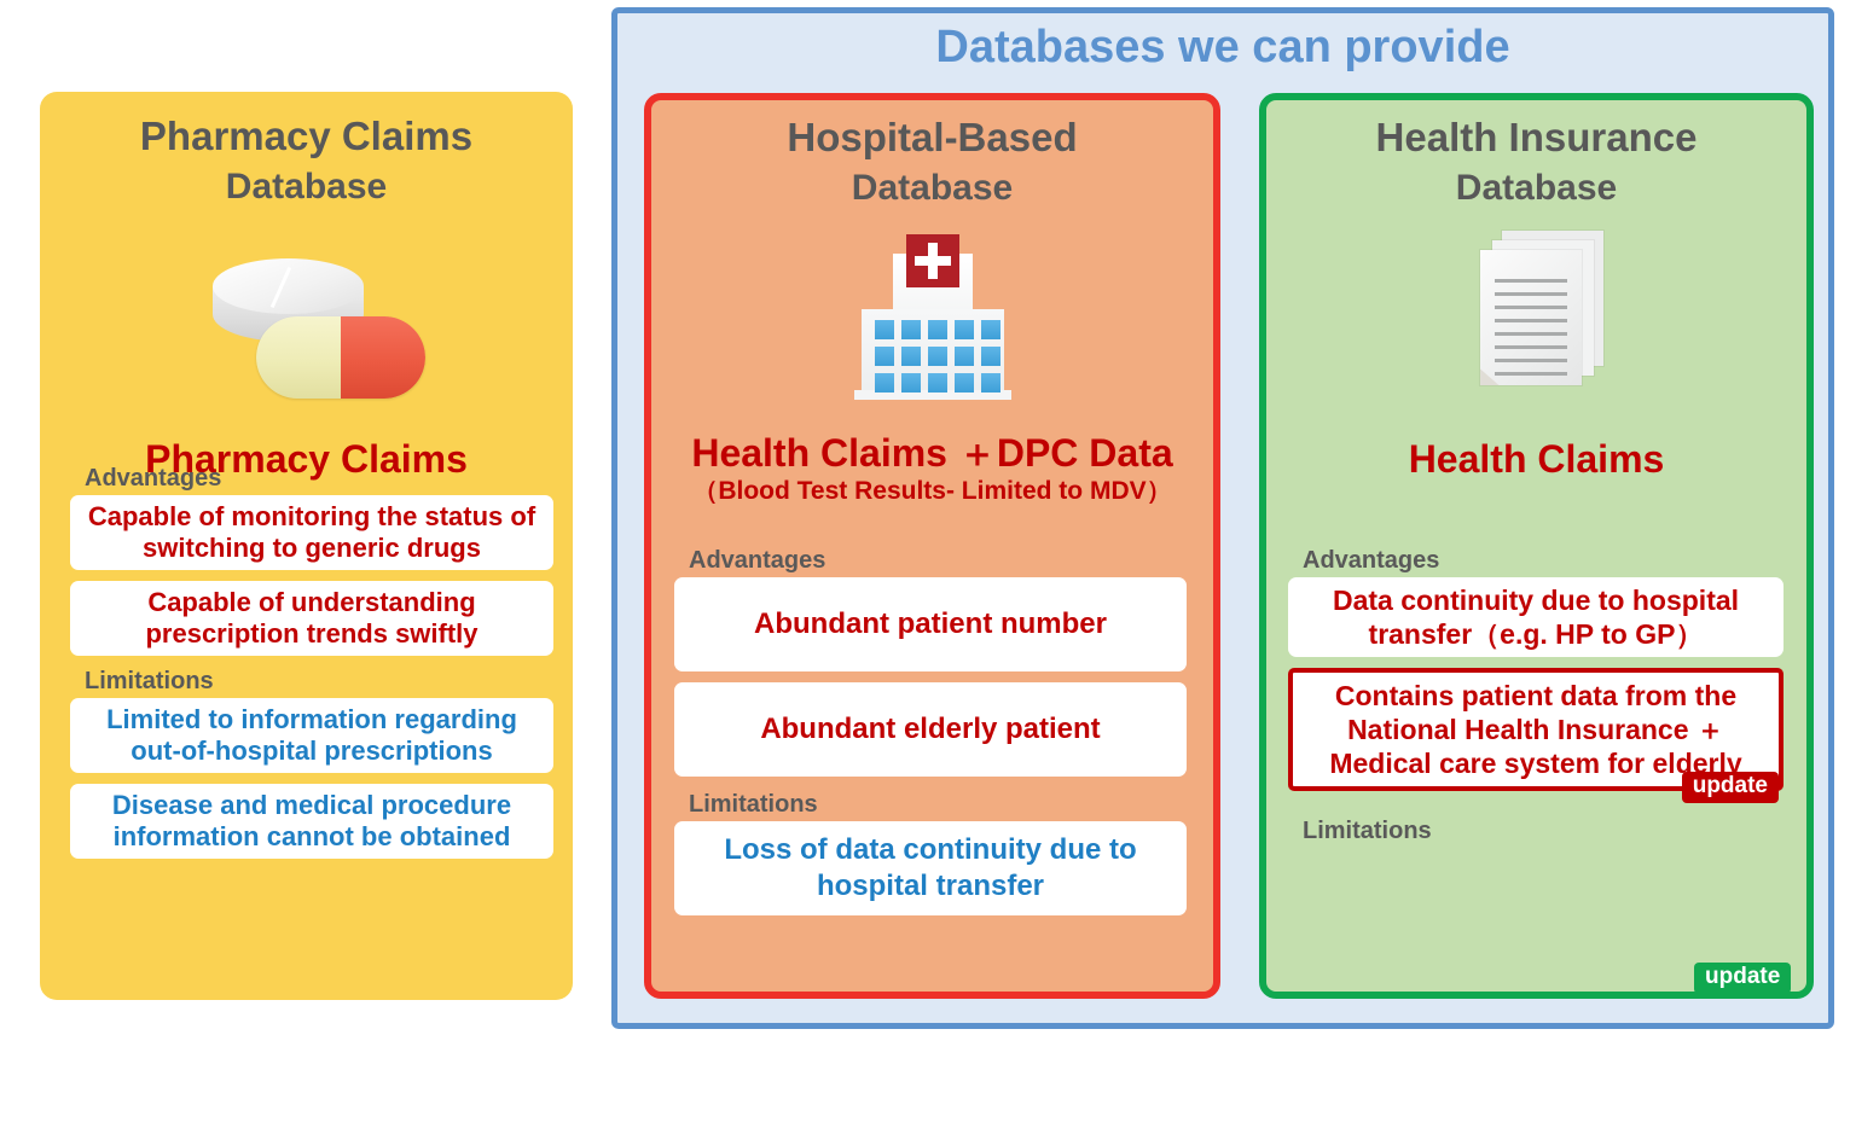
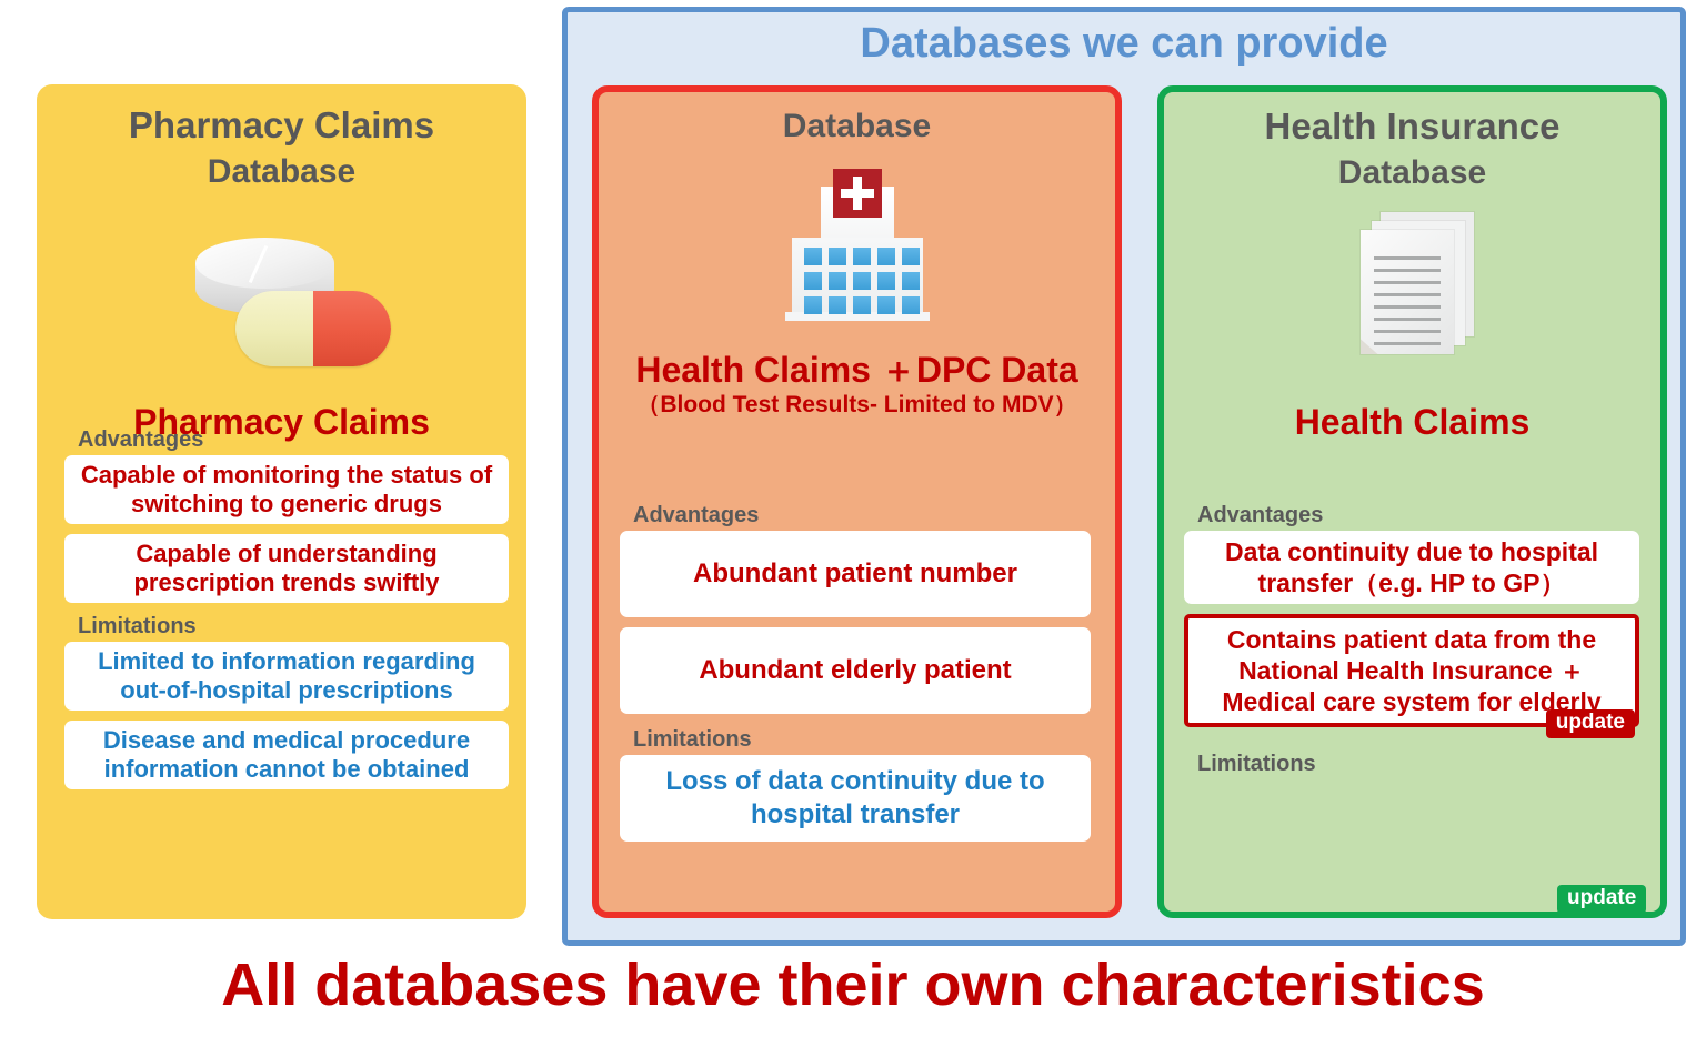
  Databases we can provide
  Pharmacy Claims
  Database
  Pharmacy Claims
  Advantages
  Capable of monitoring the status of switching to generic drugs
  Capable of understanding prescription trends swiftly
  Limitations
  Limited to information regarding out-of-hospital prescriptions
  Disease and medical procedure information cannot be obtained
- Hospital-Based
  Database
  Health Claims ＋DPC Data
  （Blood Test Results- Limited to MDV）
  Advantages
  Abundant patient number
  Abundant elderly patient
  Limitations
  Loss of data continuity due to hospital transfer
  Health Insurance
  Database
  Health Claims
  Advantages
  Data continuity due to hospital transfer（e.g. HP to GP）
  Contains patient data from the National Health Insurance ＋ Medical care system for elderly
  update
  Limitations
  update
+ All databases have their own characteristics
